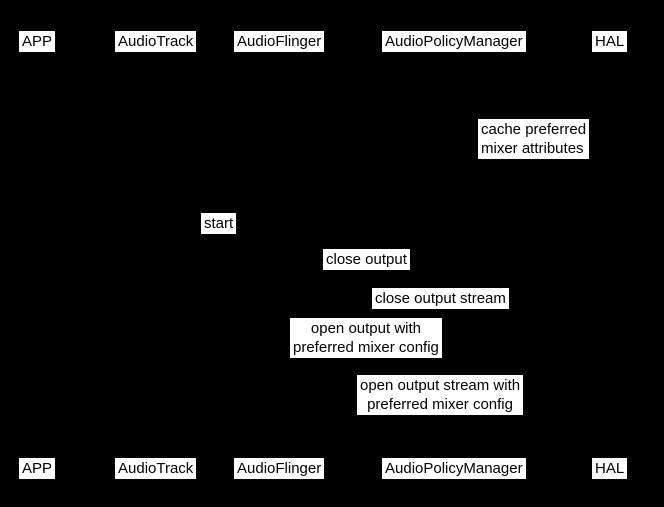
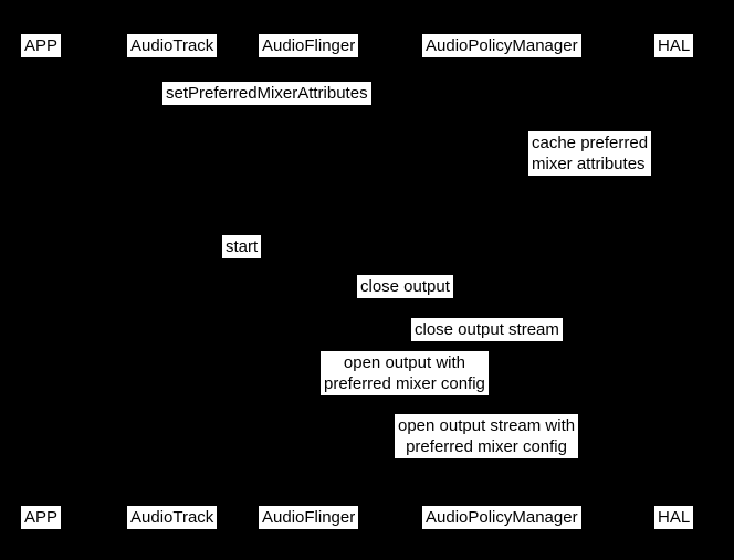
  APP
  AudioTrack
  AudioFlinger
  AudioPolicyManager
  HAL
+ setPreferredMixerAttributes
  cache preferred
  mixer attributes
  start
  close output
  close output stream
  open output with
  preferred mixer config
  open output stream with
  preferred mixer config
  APP
  AudioTrack
  AudioFlinger
  AudioPolicyManager
  HAL
